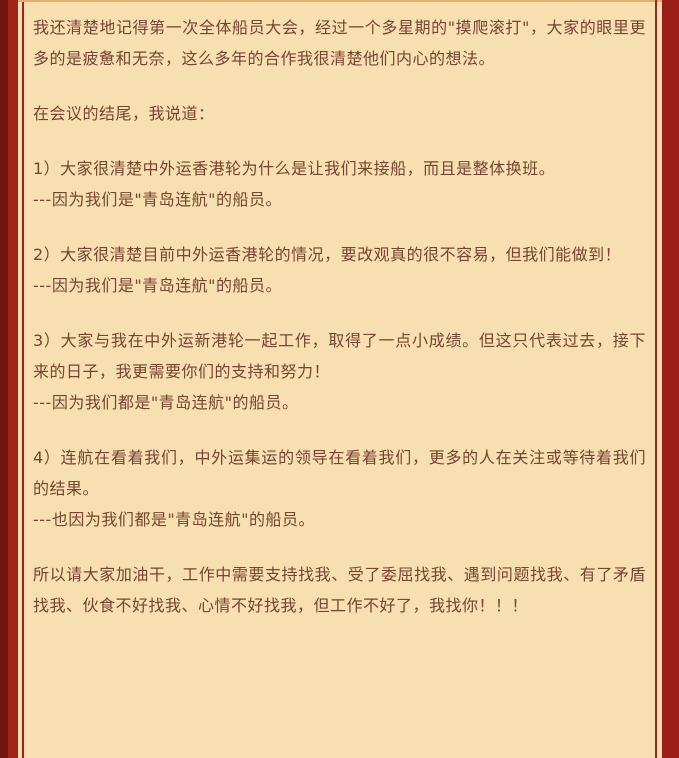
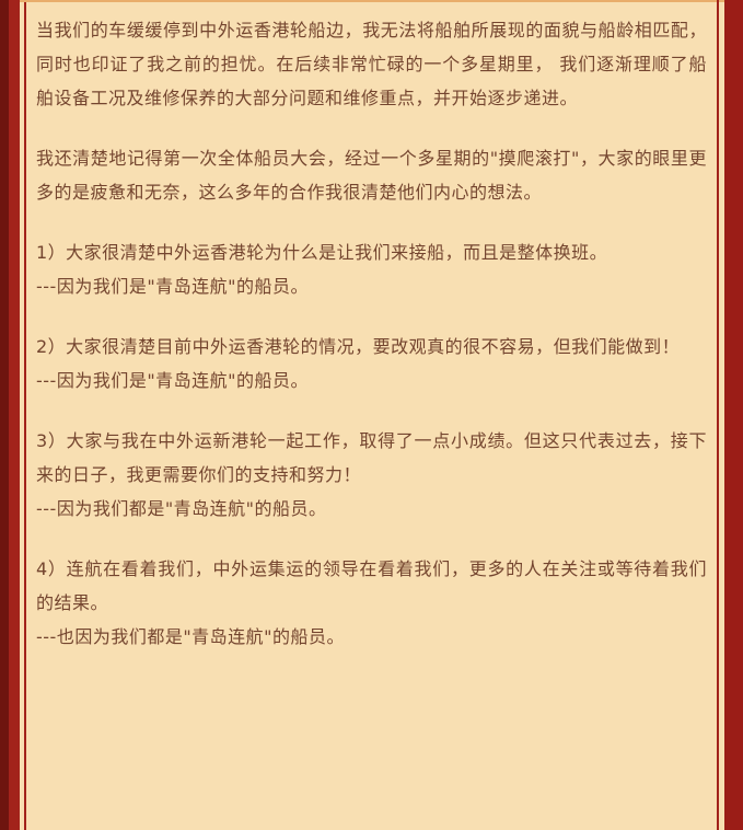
+ 当我们的车缓缓停到中外运香港轮船边，我无法将船舶所展现的面貌与船龄相匹配，同时也印证了我之前的担忧。在后续非常忙碌的一个多星期里， 我们逐渐理顺了船舶设备工况及维修保养的大部分问题和维修重点，并开始逐步递进。
  我还清楚地记得第一次全体船员大会，经过一个多星期的"摸爬滚打"，大家的眼里更多的是疲惫和无奈，这么多年的合作我很清楚他们内心的想法。
- 在会议的结尾，我说道：
  1）大家很清楚中外运香港轮为什么是让我们来接船，而且是整体换班。
  ---因为我们是"青岛连航"的船员。
  2）大家很清楚目前中外运香港轮的情况，要改观真的很不容易，但我们能做到！
  ---因为我们是"青岛连航"的船员。
  3）大家与我在中外运新港轮一起工作，取得了一点小成绩。但这只代表过去，接下来的日子，我更需要你们的支持和努力！
  ---因为我们都是"青岛连航"的船员。
  4）连航在看着我们，中外运集运的领导在看着我们，更多的人在关注或等待着我们的结果。
  ---也因为我们都是"青岛连航"的船员。
- 所以请大家加油干，工作中需要支持找我、受了委屈找我、遇到问题找我、有了矛盾找我、伙食不好找我、心情不好找我，但工作不好了，我找你！！！
